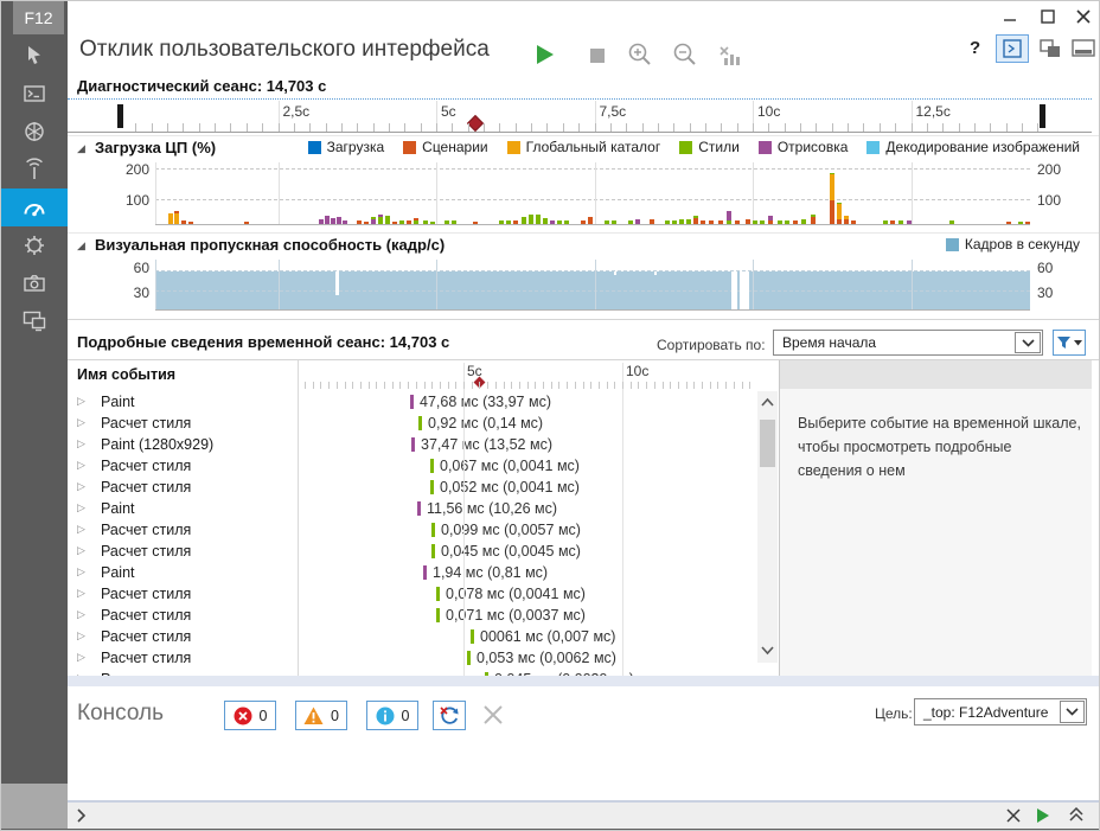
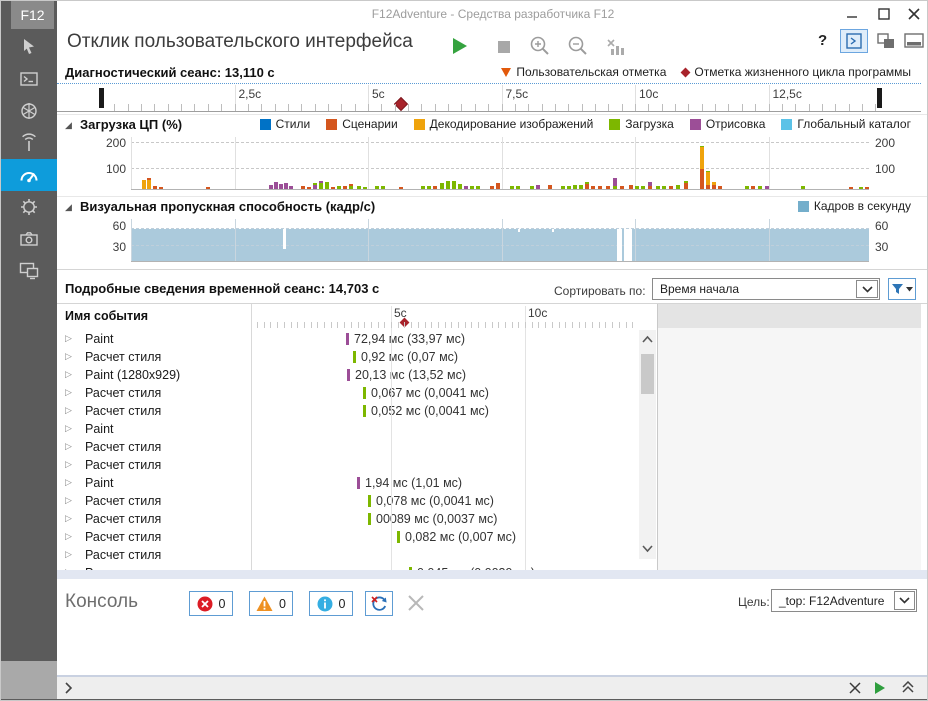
+ F12Adventure - Средства разработчика F12
  F12
  Отклик пользовательского интерфейса
  ?
- Диагностический сеанс: 14,703 с
+ Диагностический сеанс: 13,110 с
+ Пользовательская отметка
+ Отметка жизненного цикла программы
  ◢
  Загрузка ЦП (%)
- Загрузка
+ Стили
  Сценарии
- Глобальный каталог
+ Декодирование изображений
- Стили
+ Загрузка
  Отрисовка
- Декодирование изображений
+ Глобальный каталог
  200
  100
  200
  100
  ◢
  Визуальная пропускная способность (кадр/с)
  Кадров в секунду
  60
  30
  60
  30
  Подробные сведения временной сеанс: 14,703 с
  Сортировать по:
  Время начала
  Имя события
  ▷
  Paint
  ▷
  Расчет стиля
  ▷
  Paint (1280x929)
  ▷
  Расчет стиля
  ▷
  Расчет стиля
  ▷
  Paint
  ▷
  Расчет стиля
  ▷
  Расчет стиля
  ▷
  Paint
  ▷
  Расчет стиля
  ▷
  Расчет стиля
  ▷
  Расчет стиля
  ▷
  Расчет стиля
- 47,68 мс (33,97 мс)
+ 72,94 мс (33,97 мс)
- 0,92 мс (0,14 мс)
+ 0,92 мс (0,07 мс)
- 37,47 мс (13,52 мс)
+ 20,13 мс (13,52 мс)
  0,07 мс (0,0041 мс)
  0,02 мс (0,0041 мс)
- 11,56 мс (10,26 мс)
- 0,099 мс (0,0057 мс)
- 0,045 мс (0,0045 мс)
- 1,94 мс (0,81 мс)
+ 1,94 мс (1,01 мс)
  0,078 мс (0,0041 мс)
- 0,071 мс (0,0037 мс)
+ 00089 мс (0,0037 мс)
- 00061 мс (0,007 мс)
+ 0,082 мс (0,007 мс)
- 0,053 мс (0,0062 мс)
- Выберите событие на временной шкале,
- чтобы просмотреть подробные
- сведения о нем
  Консоль
  0
  0
  0
  Цель:
  _top: F12Adventure
  2,5с
  5с
  7,5с
  10с
  12,5с
  5с
  10с
